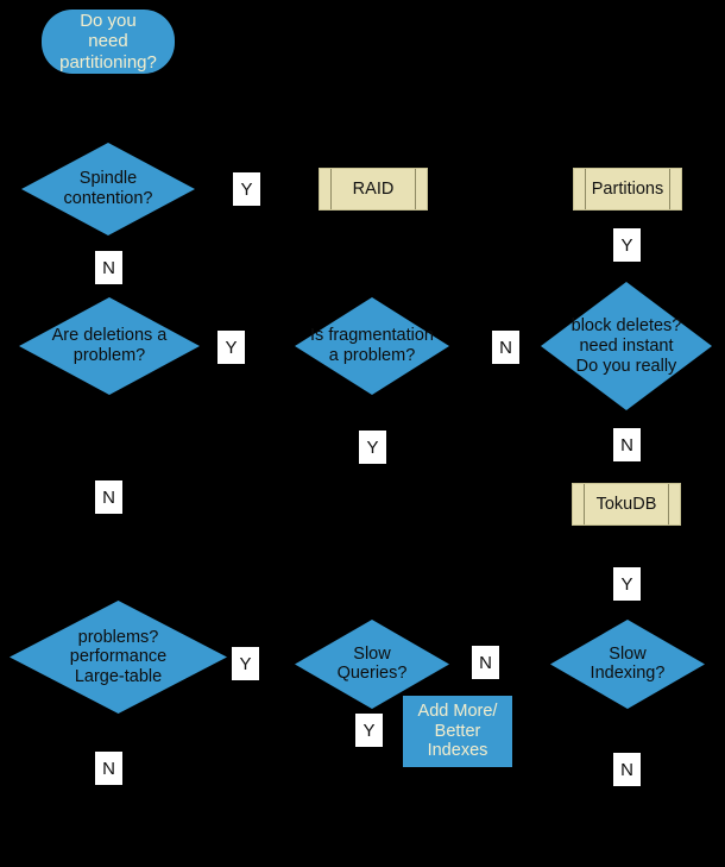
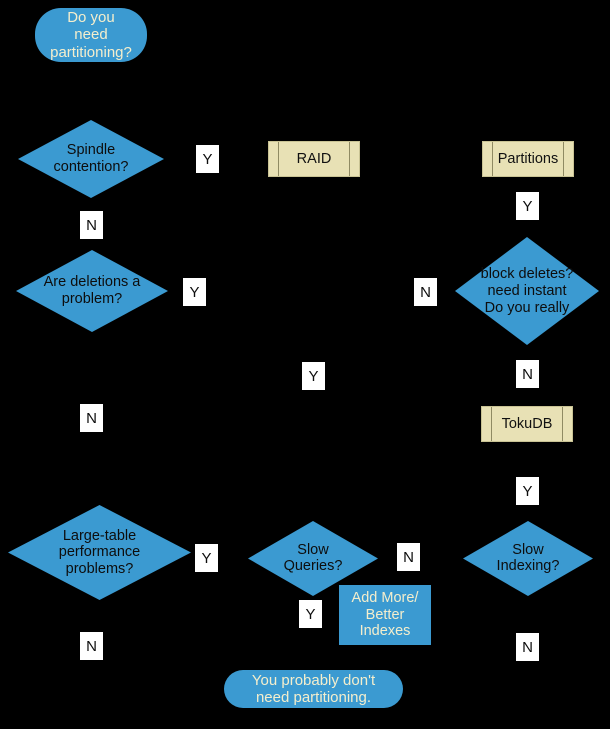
  Do you
  need
  partitioning?
  Spindle
  contention?
  RAID
  Partitions
  Are deletions a
  problem?
- Is fragmentation
- a problem?
  block deletes?
  need instant
  Do you really
  TokuDB
- problems?
+ Large-table
  performance
- Large-table
+ problems?
  Slow
  Queries?
  Slow
  Indexing?
  Add More/
  Better
  Indexes
+ You probably don't
+ need partitioning.
  Y
  N
  Y
  Y
  N
  Y
  N
  N
  Y
  Y
  N
  Y
  N
  N
